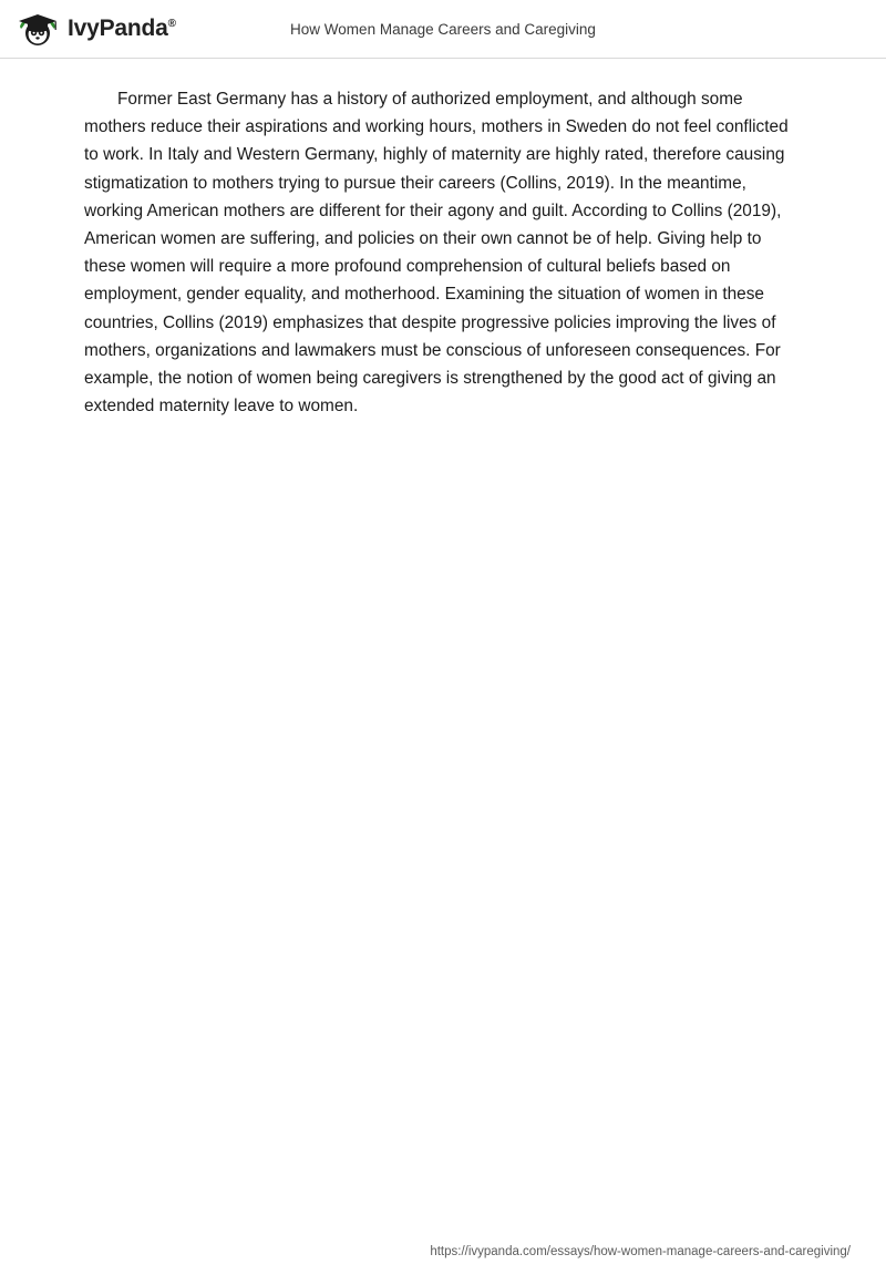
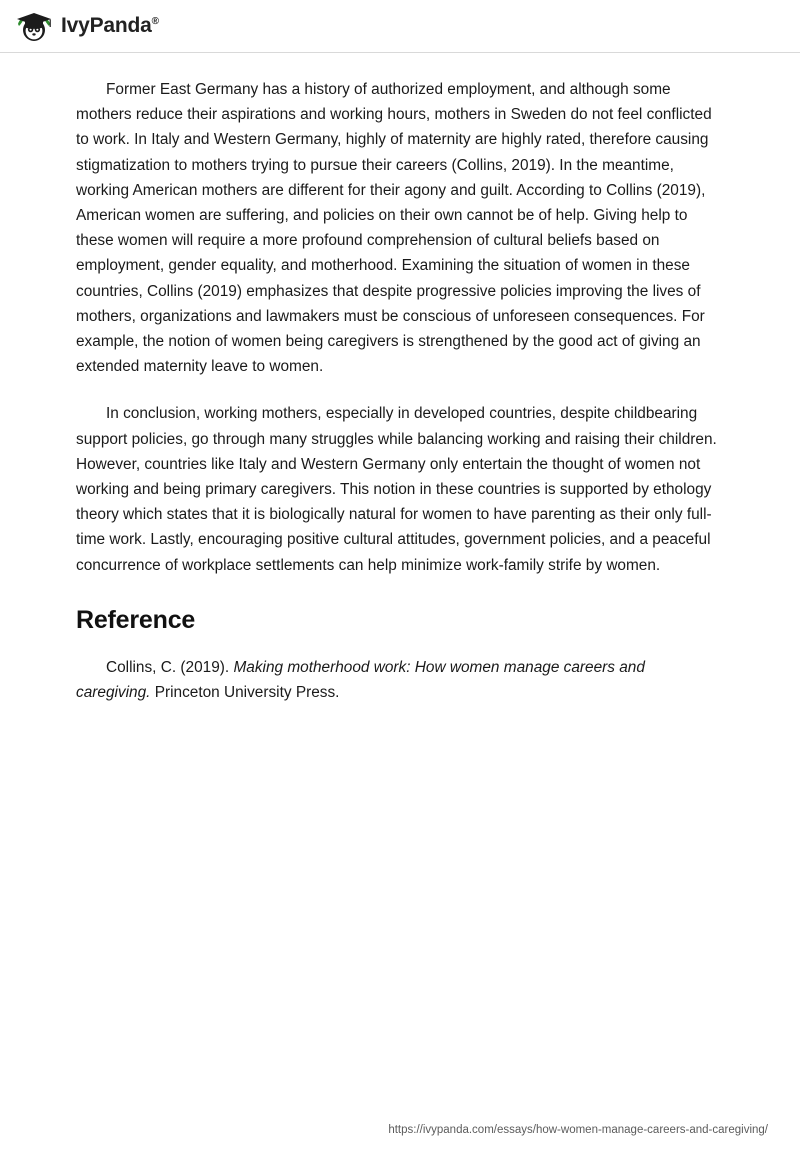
  IvyPanda®
- How Women Manage Careers and Caregiving
  Former East Germany has a history of authorized employment, and although some mothers reduce their aspirations and working hours, mothers in Sweden do not feel conflicted to work. In Italy and Western Germany, highly of maternity are highly rated, therefore causing stigmatization to mothers trying to pursue their careers (Collins, 2019). In the meantime, working American mothers are different for their agony and guilt. According to Collins (2019), American women are suffering, and policies on their own cannot be of help. Giving help to these women will require a more profound comprehension of cultural beliefs based on employment, gender equality, and motherhood. Examining the situation of women in these countries, Collins (2019) emphasizes that despite progressive policies improving the lives of mothers, organizations and lawmakers must be conscious of unforeseen consequences. For example, the notion of women being caregivers is strengthened by the good act of giving an extended maternity leave to women.
+ In conclusion, working mothers, especially in developed countries, despite childbearing support policies, go through many struggles while balancing working and raising their children. However, countries like Italy and Western Germany only entertain the thought of women not working and being primary caregivers. This notion in these countries is supported by ethology theory which states that it is biologically natural for women to have parenting as their only full-time work. Lastly, encouraging positive cultural attitudes, government policies, and a peaceful concurrence of workplace settlements can help minimize work-family strife by women.
+ Reference
+ Collins, C. (2019). Making motherhood work: How women manage careers and caregiving. Princeton University Press.
  https://ivypanda.com/essays/how-women-manage-careers-and-caregiving/
